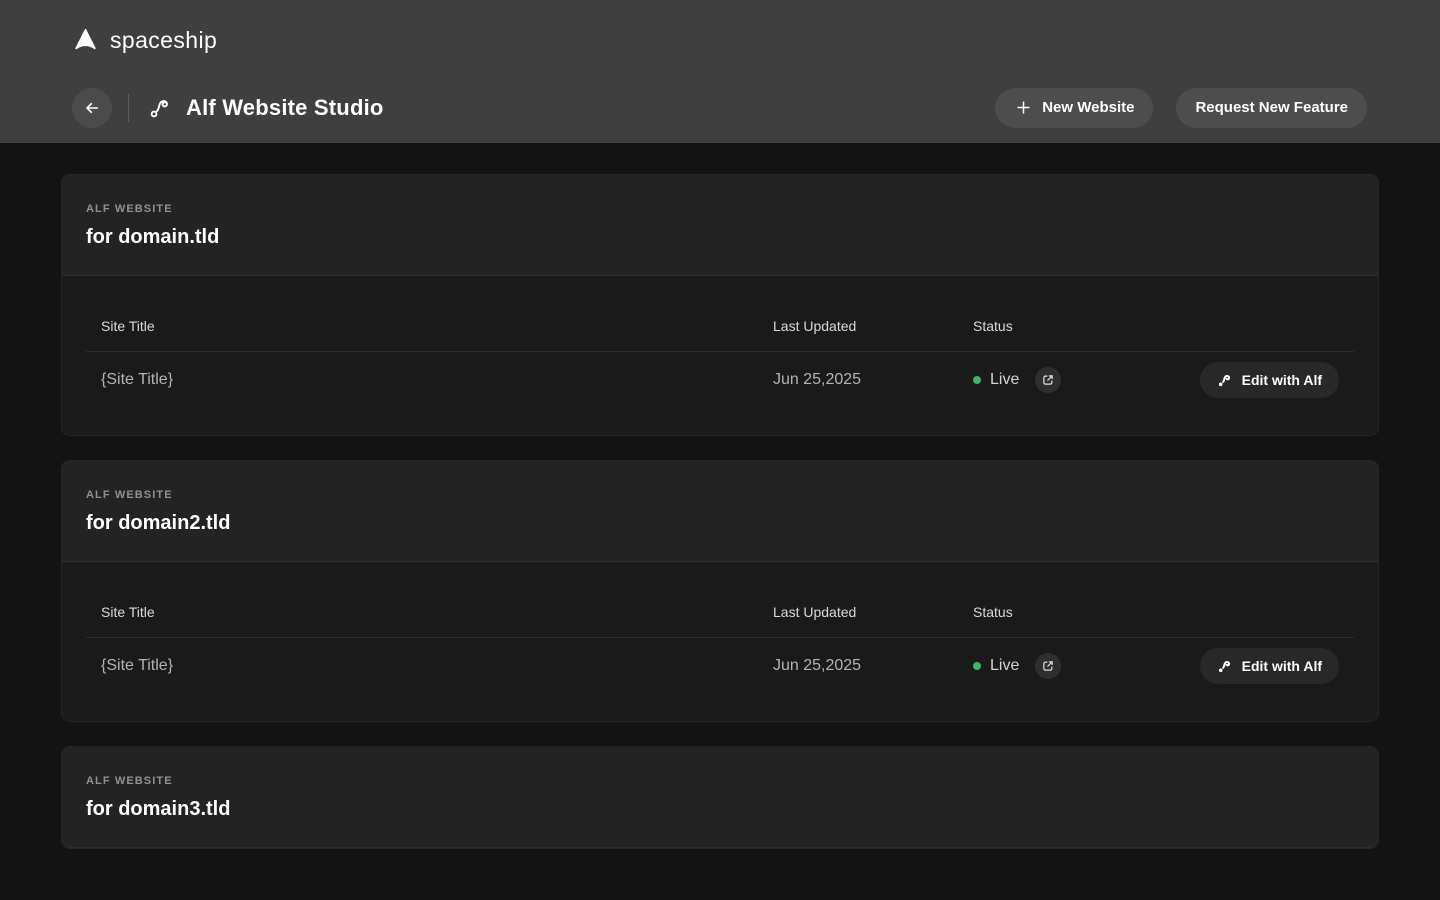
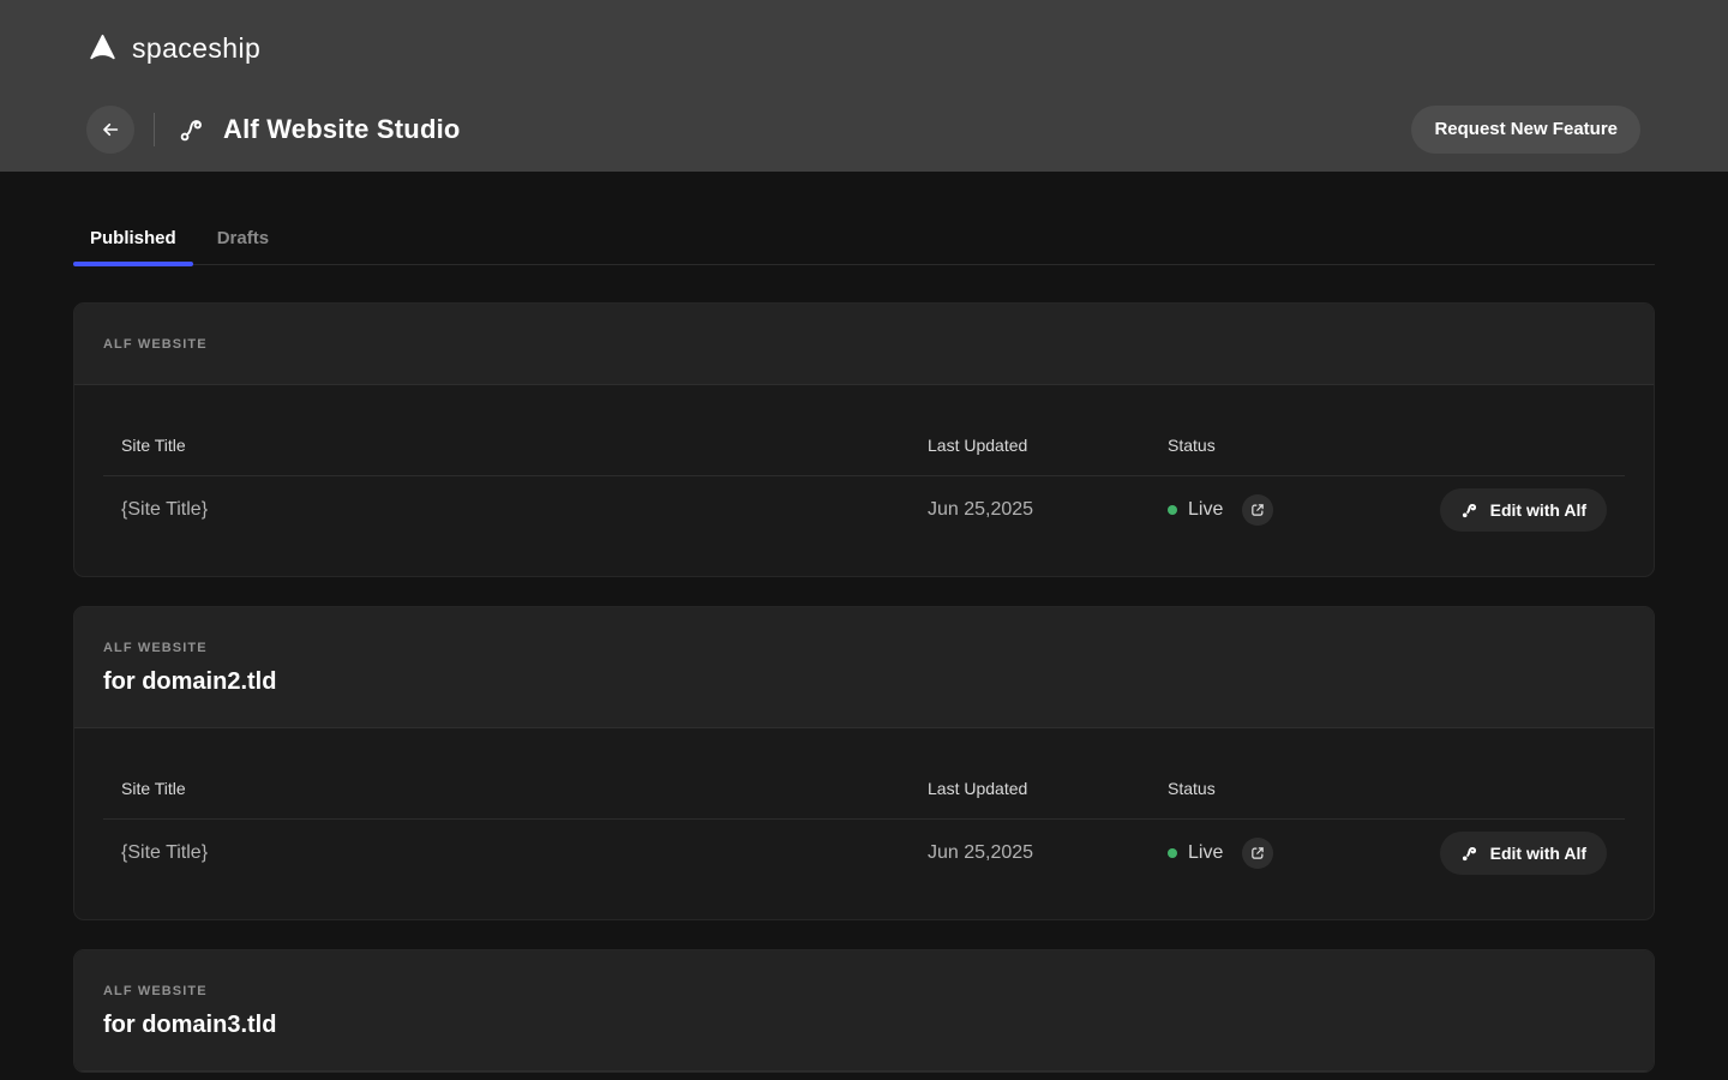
  spaceship
  Alf Website Studio
- New Website
  Request New Feature
+ Published
+ Drafts
  ALF WEBSITE
- for domain.tld
  Site Title
  Last Updated
  Status
  {Site Title}
  Jun 25,2025
  Live
  Edit with Alf
  ALF WEBSITE
  for domain2.tld
  Site Title
  Last Updated
  Status
  {Site Title}
  Jun 25,2025
  Live
  Edit with Alf
  ALF WEBSITE
  for domain3.tld
